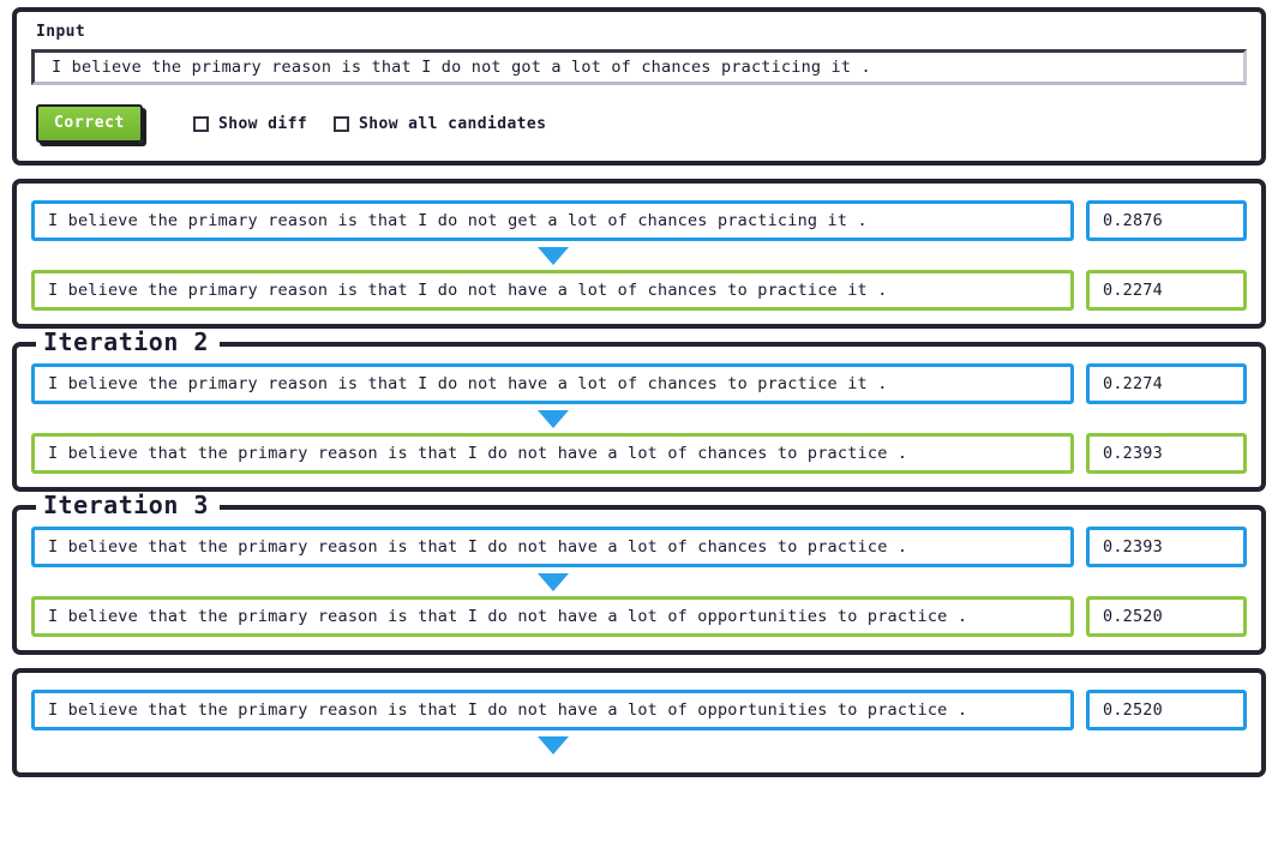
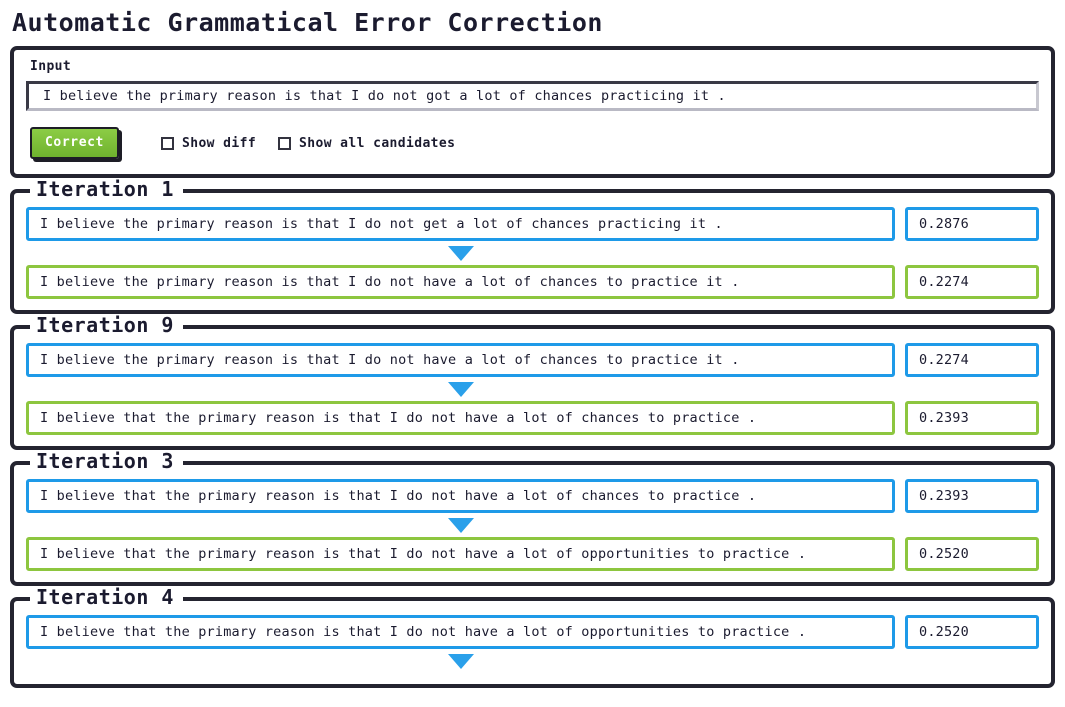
+ Automatic Grammatical Error Correction
  Input
  I believe the primary reason is that I do not got a lot of chances practicing it .
  Correct
  Show diff
  Show all candidates
+ Iteration 1
  I believe the primary reason is that I do not get a lot of chances practicing it .
  0.2876
  I believe the primary reason is that I do not have a lot of chances to practice it .
  0.2274
- Iteration 2
+ Iteration 9
  I believe the primary reason is that I do not have a lot of chances to practice it .
  0.2274
  I believe that the primary reason is that I do not have a lot of chances to practice .
  0.2393
  Iteration 3
  I believe that the primary reason is that I do not have a lot of chances to practice .
  0.2393
  I believe that the primary reason is that I do not have a lot of opportunities to practice .
  0.2520
+ Iteration 4
  I believe that the primary reason is that I do not have a lot of opportunities to practice .
  0.2520
